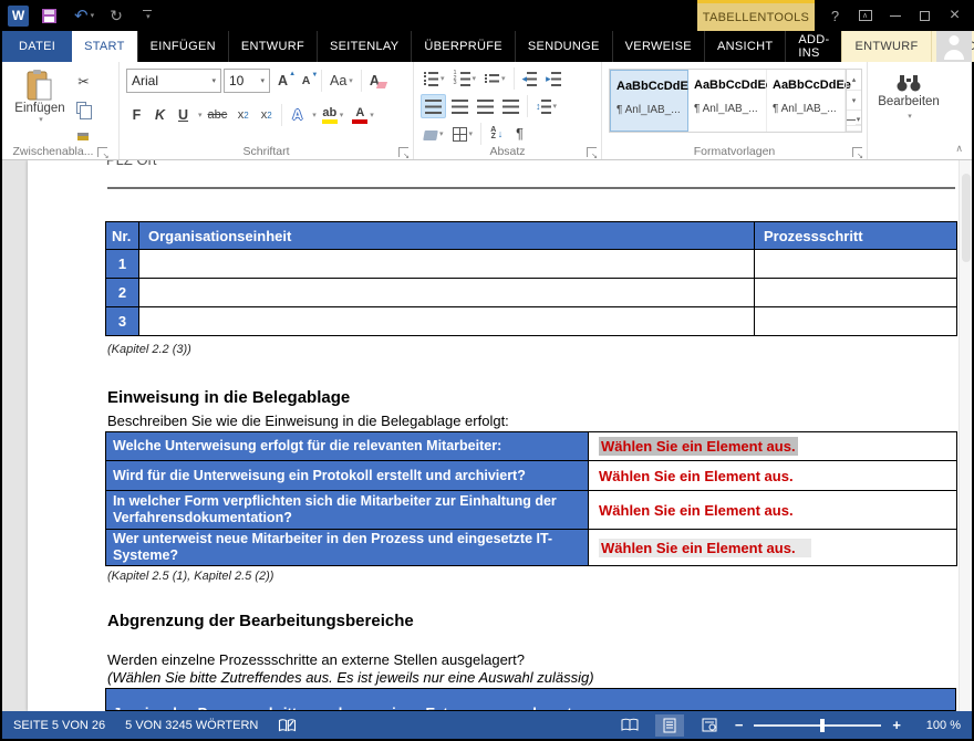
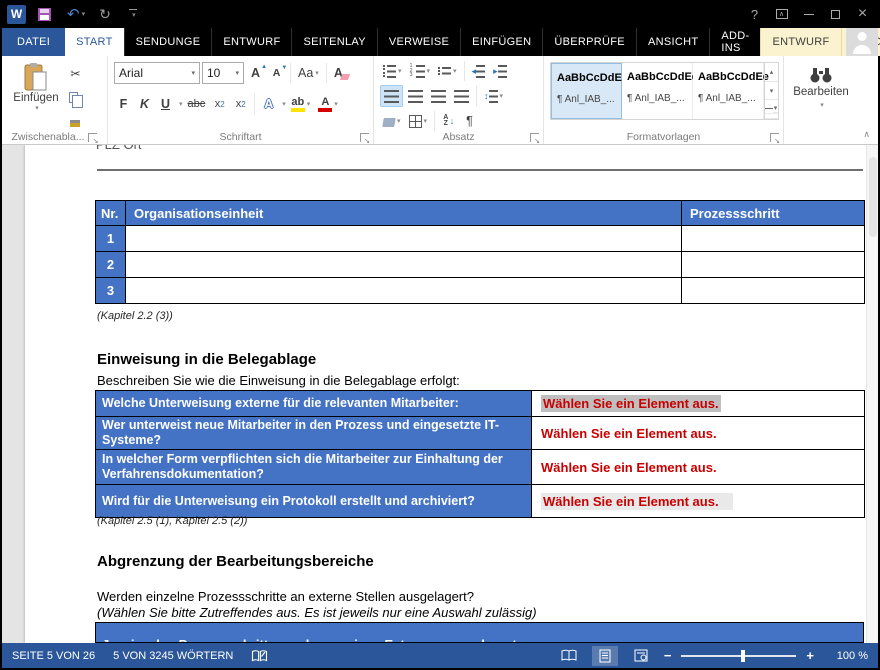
  W
  ↶
  ↻
- TABELLENTOOLS
  ?
  ×
  DATEI
  START
- EINFÜGEN
+ SENDUNGE
  ENTWURF
  SEITENLAY
- ÜBERPRÜFE
+ VERWEISE
- SENDUNGE
+ EINFÜGEN
- VERWEISE
+ ÜBERPRÜFE
  ANSICHT
  ADD-INS
  ENTWURF
  Einfügen
  ✂
  Zwischenabla...
  Arial
  10
  A
  A
  Aa
  A
  F
  K
  U
  abc
  x
  2
  x
  2
  A
  ab
  A
  Schriftart
  ◂
  ▸
  ↕
  ↓
  ¶
  Absatz
  AaBbCcDdE
  ¶ Anl_IAB_...
  AaBbCcDdE
  ¶ Anl_IAB_...
  AaBbCcDdE
  ¶ Anl_IAB_...
  Formatvorlagen
  Bearbeiten
  ∧
  PLZ Ort
  Nr.	Organisationseinheit	Prozessschritt
  1
  2
  3
  (Kapitel 2.2 (3))
  Einweisung in die Belegablage
  Beschreiben Sie wie die Einweisung in die Belegablage erfolgt:
- Welche Unterweisung erfolgt für die relevanten Mitarbeiter:	Wählen Sie ein Element aus.
+ Welche Unterweisung externe für die relevanten Mitarbeiter:	Wählen Sie ein Element aus.
- Wird für die Unterweisung ein Protokoll erstellt und archiviert?	Wählen Sie ein Element aus.
+ Wer unterweist neue Mitarbeiter in den Prozess und eingesetzte IT-Systeme?	Wählen Sie ein Element aus.
  In welcher Form verpflichten sich die Mitarbeiter zur Einhaltung der Verfahrensdokumentation?	Wählen Sie ein Element aus.
- Wer unterweist neue Mitarbeiter in den Prozess und eingesetzte IT-Systeme?	Wählen Sie ein Element aus.
+ Wird für die Unterweisung ein Protokoll erstellt und archiviert?	Wählen Sie ein Element aus.
  (Kapitel 2.5 (1), Kapitel 2.5 (2))
  Abgrenzung der Bearbeitungsbereiche
  Werden einzelne Prozessschritte an externe Stellen ausgelagert?
  (Wählen Sie bitte Zutreffendes aus. Es ist jeweils nur eine Auswahl zulässig)
  SEITE 5 VON 26
  5 VON 3245 WÖRTERN
  −
  +
  100 %
